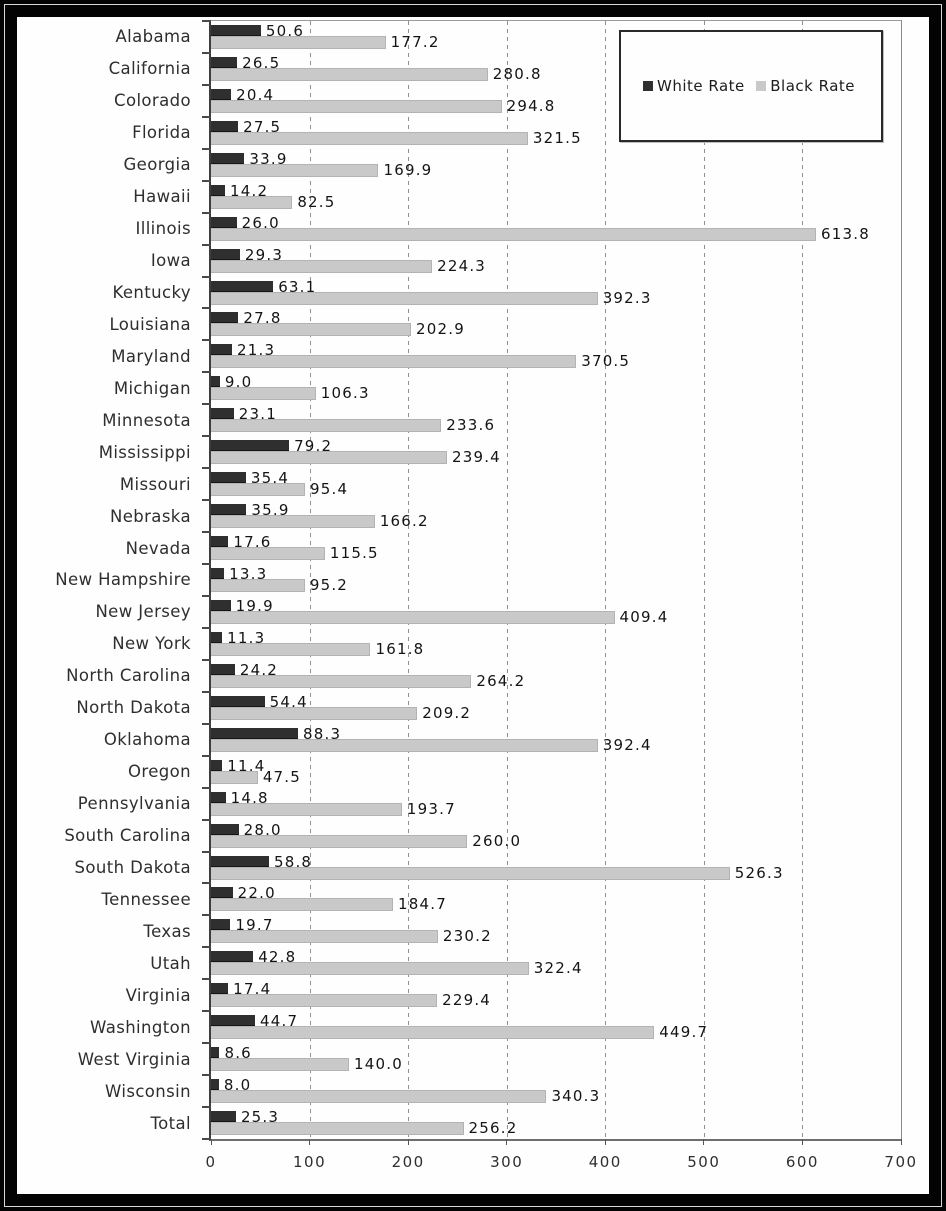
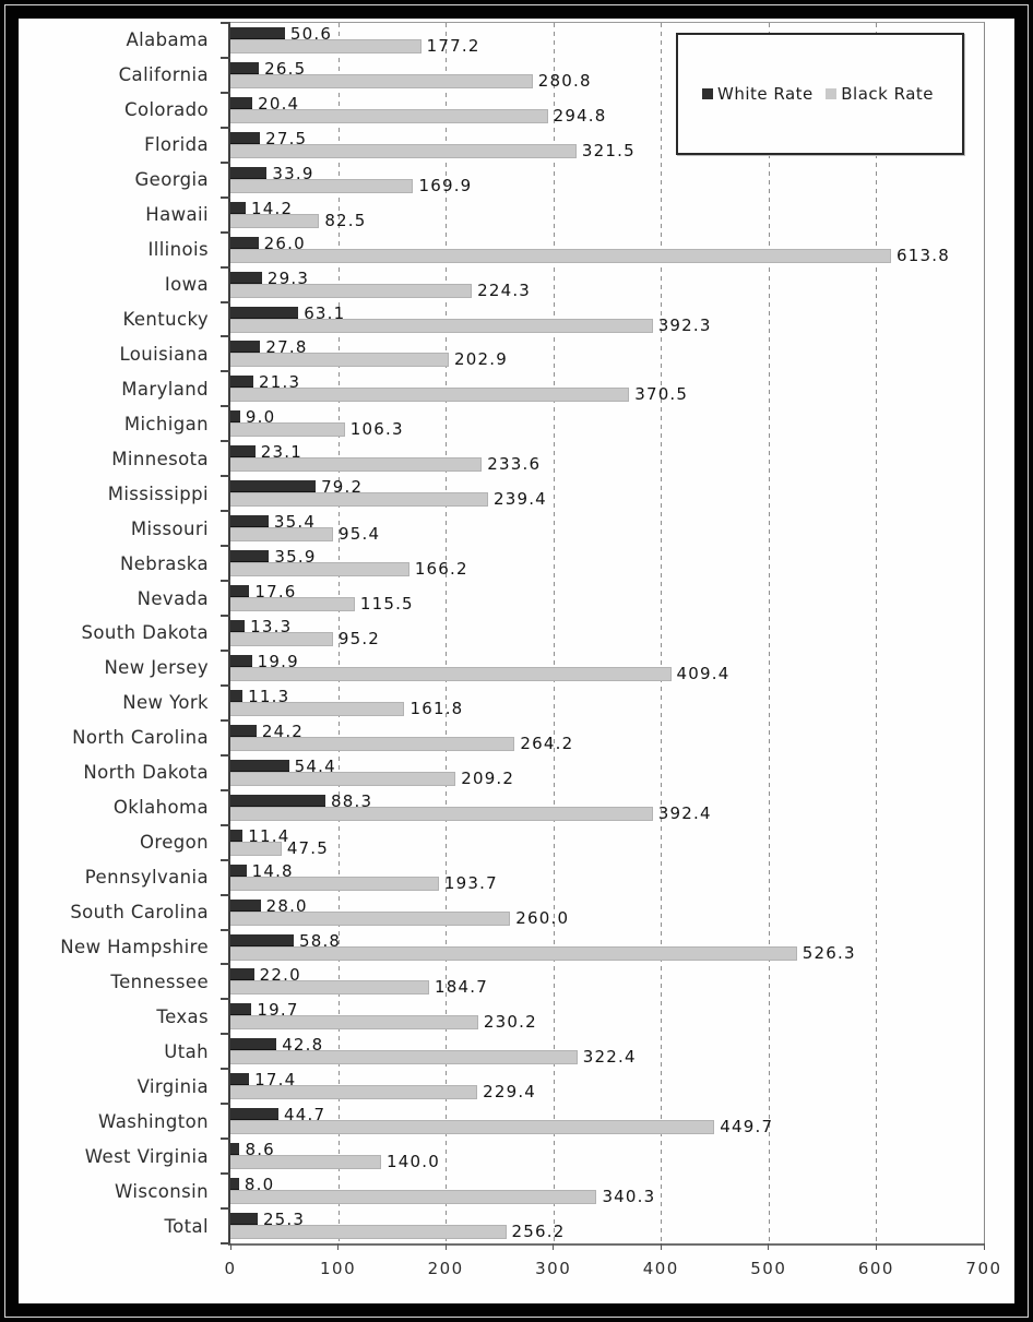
  0
  100
  200
  300
  400
  500
  600
  700
  Alabama
  50.6
  177.2
  California
  26.5
  280.8
  Colorado
  20.4
  294.8
  Florida
  27.5
  321.5
  Georgia
  33.9
  169.9
  Hawaii
  14.2
  82.5
  Illinois
  26.0
  613.8
  Iowa
  29.3
  224.3
  Kentucky
  63.1
  392.3
  Louisiana
  27.8
  202.9
  Maryland
  21.3
  370.5
  Michigan
  9.0
  106.3
  Minnesota
  23.1
  233.6
  Mississippi
  79.2
  239.4
  Missouri
  35.4
  95.4
  Nebraska
  35.9
  166.2
  Nevada
  17.6
  115.5
- New Hampshire
+ South Dakota
  13.3
  95.2
  New Jersey
  19.9
  409.4
  New York
  11.3
  161.8
  North Carolina
  24.2
  264.2
  North Dakota
  54.4
  209.2
  Oklahoma
  88.3
  392.4
  Oregon
  11.4
  47.5
  Pennsylvania
  14.8
  193.7
  South Carolina
  28.0
  260.0
- South Dakota
+ New Hampshire
  58.8
  526.3
  Tennessee
  22.0
  184.7
  Texas
  19.7
  230.2
  Utah
  42.8
  322.4
  Virginia
  17.4
  229.4
  Washington
  44.7
  449.7
  West Virginia
  8.6
  140.0
  Wisconsin
  8.0
  340.3
  Total
  25.3
  256.2
  White Rate
  Black Rate
